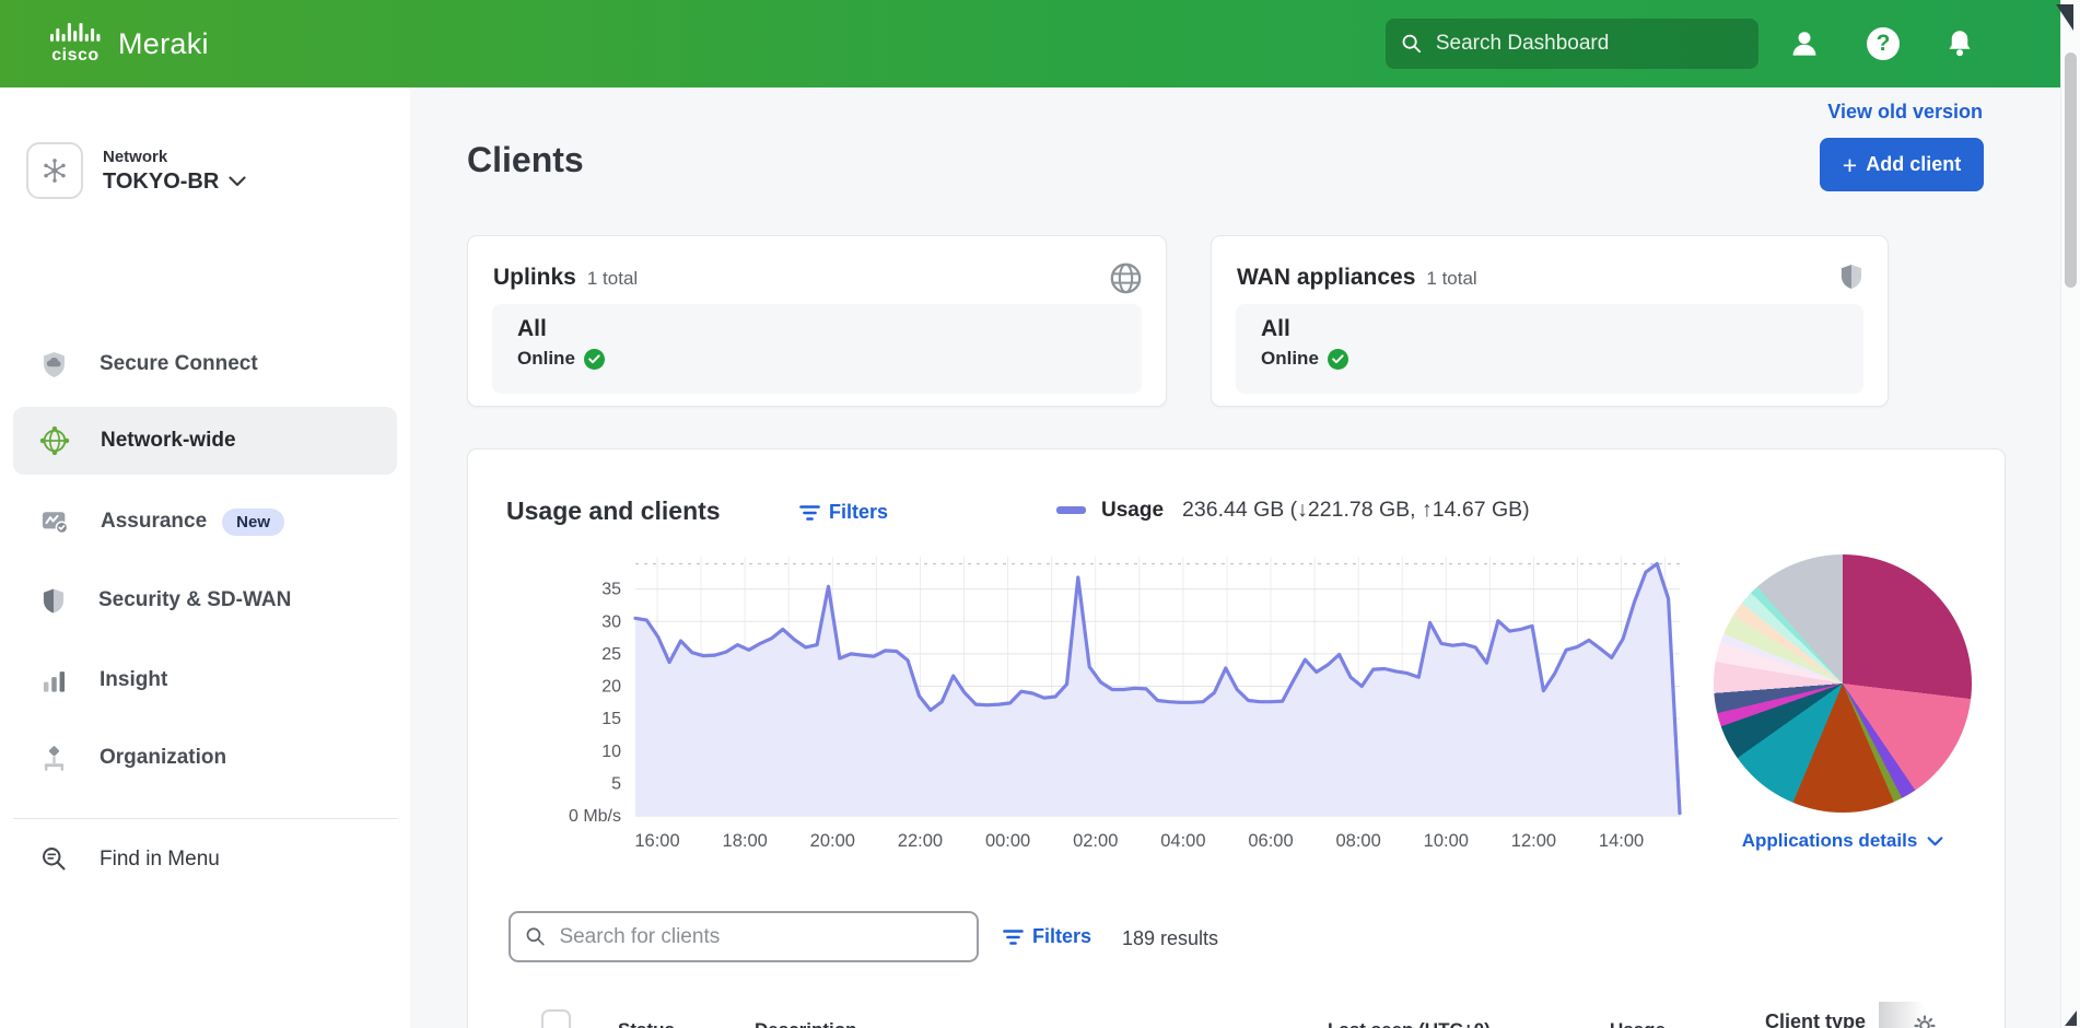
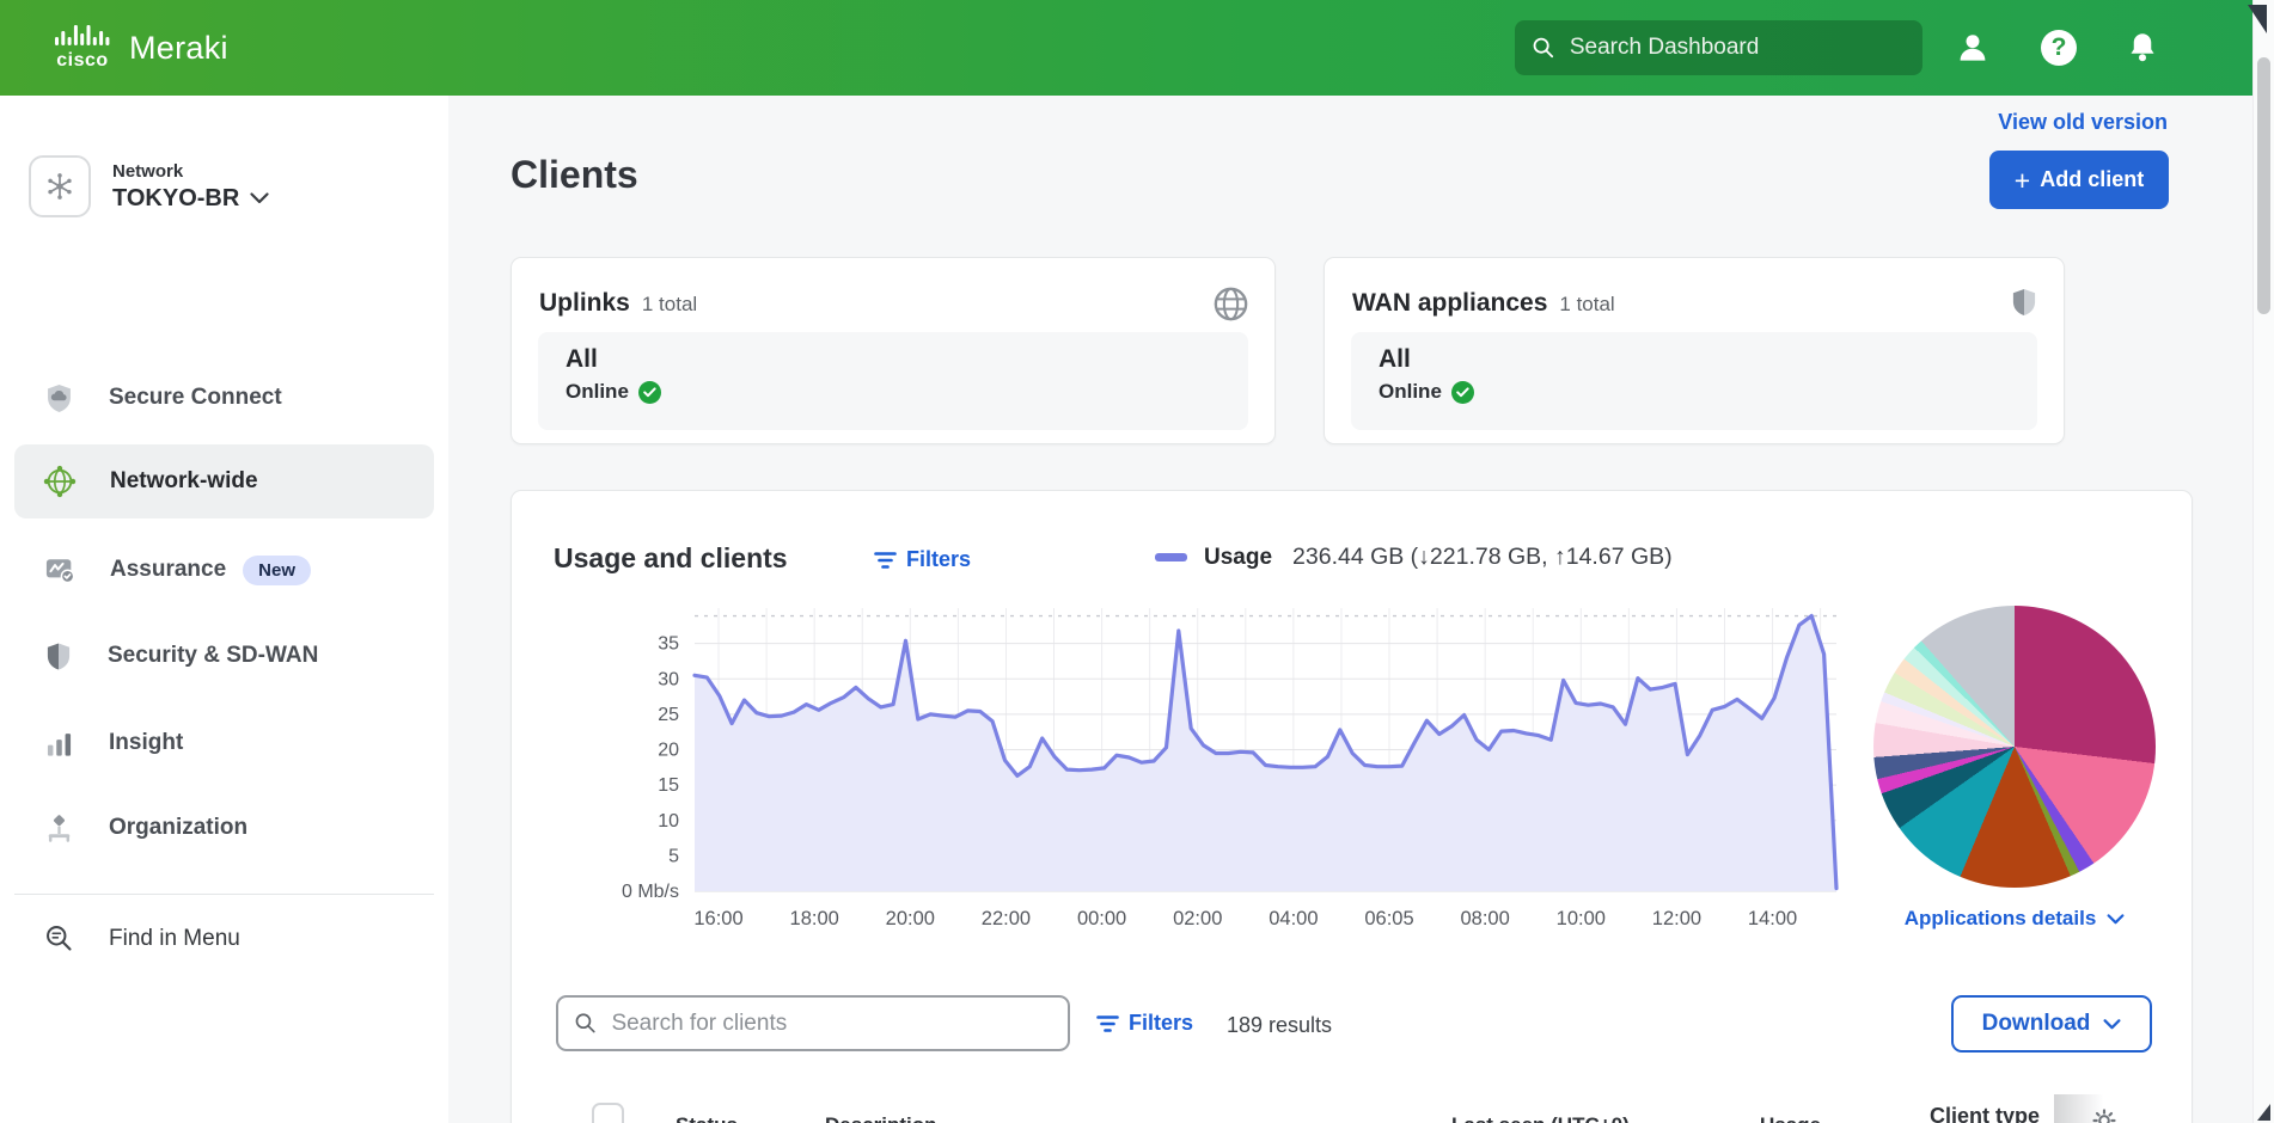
  cisco
  Meraki
  Search Dashboard
  ?
  Network
  TOKYO-BR
  Secure Connect
  Network-wide
  Assurance
  New
  Security & SD-WAN
  Insight
  Organization
  Find in Menu
  View old version
  Clients
  +
  Add client
  Uplinks
  1 total
  All
  Online
  WAN appliances
  1 total
  All
  Online
  Usage and clients
  Filters
  Usage
  236.44 GB (↓221.78 GB, ↑14.67 GB)
  35
  30
  25
  20
  15
  10
  5
  0 Mb/s
  16:00
  18:00
  20:00
  22:00
  00:00
  02:00
  04:00
- 06:00
+ 06:05
  08:00
  10:00
  12:00
  14:00
  Applications details
  Search for clients
  Filters
  189 results
+ Download
  Client type
